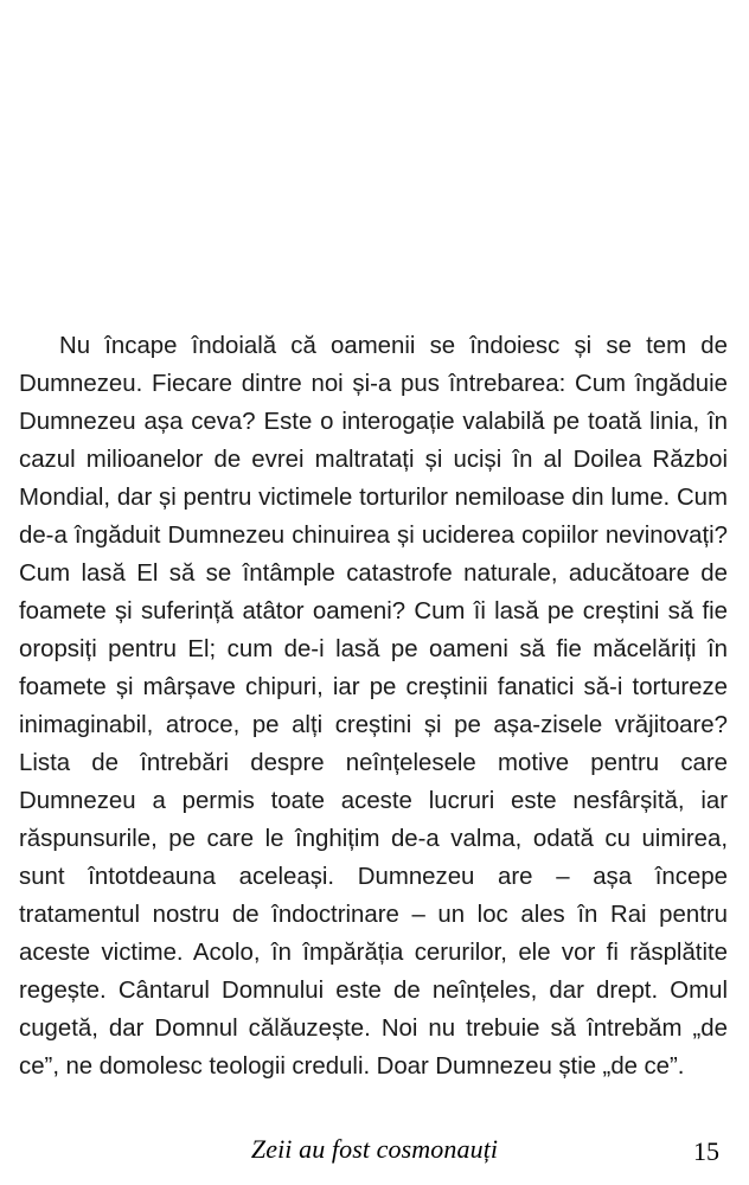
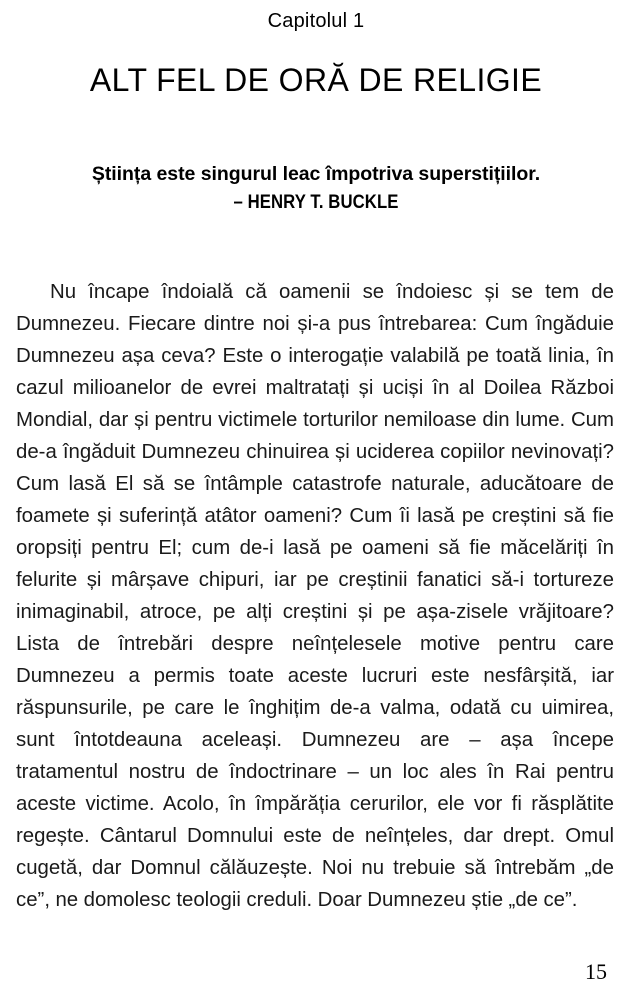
+ Capitolul 1
+ ALT FEL DE ORĂ DE RELIGIE
+ Știința este singurul leac împotriva superstițiilor.
+ – HENRY T. BUCKLE
- Nu încape îndoială că oamenii se îndoiesc și se tem de Dumnezeu. Fiecare dintre noi și-a pus întrebarea: Cum îngăduie Dumnezeu așa ceva? Este o interogație valabilă pe toată linia, în cazul milioanelor de evrei maltratați și uciși în al Doilea Război Mondial, dar și pentru victimele torturilor nemiloase din lume. Cum de-a îngăduit Dumnezeu chinuirea și uciderea copiilor nevinovați? Cum lasă El să se întâmple catastrofe naturale, aducătoare de foamete și suferință atâtor oameni? Cum îi lasă pe creștini să fie oropsiți pentru El; cum de-i lasă pe oameni să fie măcelăriți în foamete și mârșave chipuri, iar pe creștinii fanatici să-i tortureze inimaginabil, atroce, pe alți creștini și pe așa-zisele vrăjitoare? Lista de întrebări despre neînțelesele motive pentru care Dumnezeu a permis toate aceste lucruri este nesfârșită, iar răspunsurile, pe care le înghițim de-a valma, odată cu uimirea, sunt întotdeauna aceleași. Dumnezeu are – așa începe tratamentul nostru de îndoctrinare – un loc ales în Rai pentru aceste victime. Acolo, în împărăția cerurilor, ele vor fi răsplătite regește. Cântarul Domnului este de neînțeles, dar drept. Omul cugetă, dar Domnul călăuzește. Noi nu trebuie să întrebăm „de ce”, ne domolesc teologii creduli. Doar Dumnezeu știe „de ce”.
+ Nu încape îndoială că oamenii se îndoiesc și se tem de Dumnezeu. Fiecare dintre noi și-a pus întrebarea: Cum îngăduie Dumnezeu așa ceva? Este o interogație valabilă pe toată linia, în cazul milioanelor de evrei maltratați și uciși în al Doilea Război Mondial, dar și pentru victimele torturilor nemiloase din lume. Cum de-a îngăduit Dumnezeu chinuirea și uciderea copiilor nevinovați? Cum lasă El să se întâmple catastrofe naturale, aducătoare de foamete și suferință atâtor oameni? Cum îi lasă pe creștini să fie oropsiți pentru El; cum de-i lasă pe oameni să fie măcelăriți în felurite și mârșave chipuri, iar pe creștinii fanatici să-i tortureze inimaginabil, atroce, pe alți creștini și pe așa-zisele vrăjitoare? Lista de întrebări despre neînțelesele motive pentru care Dumnezeu a permis toate aceste lucruri este nesfârșită, iar răspunsurile, pe care le înghițim de-a valma, odată cu uimirea, sunt întotdeauna aceleași. Dumnezeu are – așa începe tratamentul nostru de îndoctrinare – un loc ales în Rai pentru aceste victime. Acolo, în împărăția cerurilor, ele vor fi răsplătite regește. Cântarul Domnului este de neînțeles, dar drept. Omul cugetă, dar Domnul călăuzește. Noi nu trebuie să întrebăm „de ce”, ne domolesc teologii creduli. Doar Dumnezeu știe „de ce”.
- Zeii au fost cosmonauți
  15
